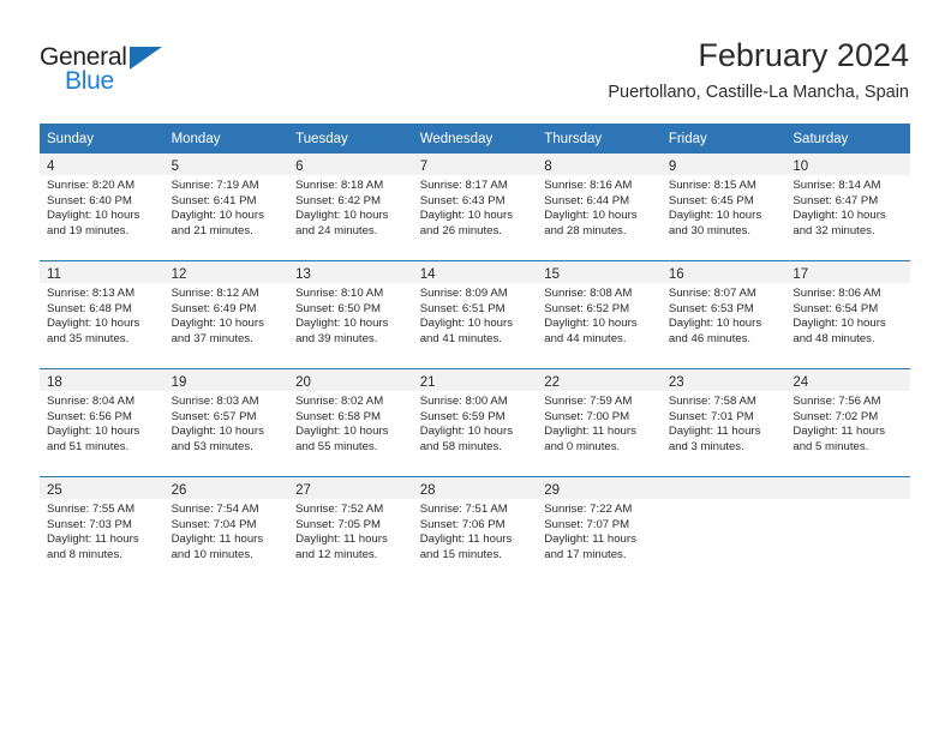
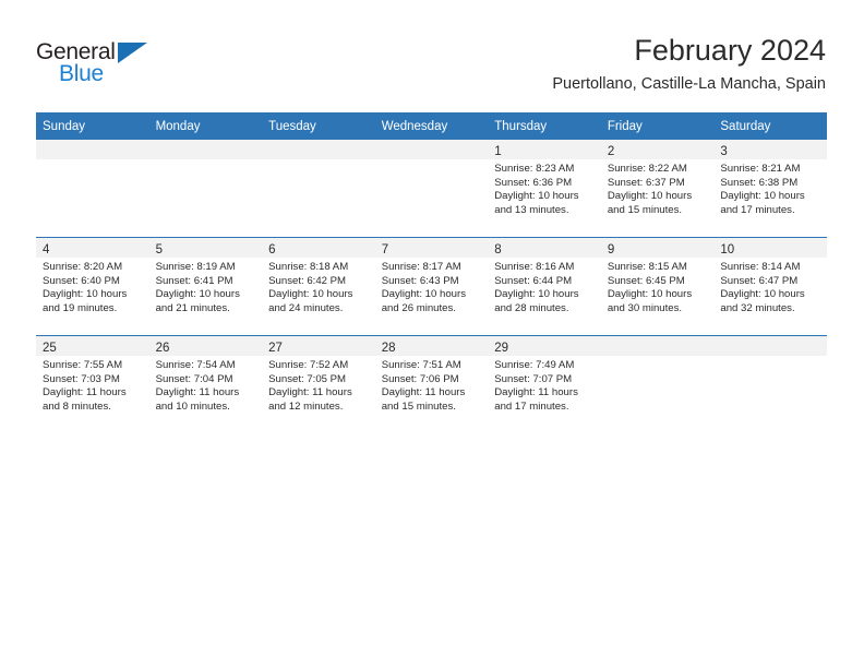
  General
  Blue
  February 2024
  Puertollano, Castille-La Mancha, Spain
  Sunday	Monday	Tuesday	Wednesday	Thursday	Friday	Saturday
+ 				1Sunrise: 8:23 AMSunset: 6:36 PMDaylight: 10 hoursand 13 minutes.	2Sunrise: 8:22 AMSunset: 6:37 PMDaylight: 10 hoursand 15 minutes.	3Sunrise: 8:21 AMSunset: 6:38 PMDaylight: 10 hoursand 17 minutes.
- 4Sunrise: 8:20 AMSunset: 6:40 PMDaylight: 10 hoursand 19 minutes.	5Sunrise: 7:19 AMSunset: 6:41 PMDaylight: 10 hoursand 21 minutes.	6Sunrise: 8:18 AMSunset: 6:42 PMDaylight: 10 hoursand 24 minutes.	7Sunrise: 8:17 AMSunset: 6:43 PMDaylight: 10 hoursand 26 minutes.	8Sunrise: 8:16 AMSunset: 6:44 PMDaylight: 10 hoursand 28 minutes.	9Sunrise: 8:15 AMSunset: 6:45 PMDaylight: 10 hoursand 30 minutes.	10Sunrise: 8:14 AMSunset: 6:47 PMDaylight: 10 hoursand 32 minutes.
+ 4Sunrise: 8:20 AMSunset: 6:40 PMDaylight: 10 hoursand 19 minutes.	5Sunrise: 8:19 AMSunset: 6:41 PMDaylight: 10 hoursand 21 minutes.	6Sunrise: 8:18 AMSunset: 6:42 PMDaylight: 10 hoursand 24 minutes.	7Sunrise: 8:17 AMSunset: 6:43 PMDaylight: 10 hoursand 26 minutes.	8Sunrise: 8:16 AMSunset: 6:44 PMDaylight: 10 hoursand 28 minutes.	9Sunrise: 8:15 AMSunset: 6:45 PMDaylight: 10 hoursand 30 minutes.	10Sunrise: 8:14 AMSunset: 6:47 PMDaylight: 10 hoursand 32 minutes.
- 11Sunrise: 8:13 AMSunset: 6:48 PMDaylight: 10 hoursand 35 minutes.	12Sunrise: 8:12 AMSunset: 6:49 PMDaylight: 10 hoursand 37 minutes.	13Sunrise: 8:10 AMSunset: 6:50 PMDaylight: 10 hoursand 39 minutes.	14Sunrise: 8:09 AMSunset: 6:51 PMDaylight: 10 hoursand 41 minutes.	15Sunrise: 8:08 AMSunset: 6:52 PMDaylight: 10 hoursand 44 minutes.	16Sunrise: 8:07 AMSunset: 6:53 PMDaylight: 10 hoursand 46 minutes.	17Sunrise: 8:06 AMSunset: 6:54 PMDaylight: 10 hoursand 48 minutes.
- 18Sunrise: 8:04 AMSunset: 6:56 PMDaylight: 10 hoursand 51 minutes.	19Sunrise: 8:03 AMSunset: 6:57 PMDaylight: 10 hoursand 53 minutes.	20Sunrise: 8:02 AMSunset: 6:58 PMDaylight: 10 hoursand 55 minutes.	21Sunrise: 8:00 AMSunset: 6:59 PMDaylight: 10 hoursand 58 minutes.	22Sunrise: 7:59 AMSunset: 7:00 PMDaylight: 11 hoursand 0 minutes.	23Sunrise: 7:58 AMSunset: 7:01 PMDaylight: 11 hoursand 3 minutes.	24Sunrise: 7:56 AMSunset: 7:02 PMDaylight: 11 hoursand 5 minutes.
- 25Sunrise: 7:55 AMSunset: 7:03 PMDaylight: 11 hoursand 8 minutes.	26Sunrise: 7:54 AMSunset: 7:04 PMDaylight: 11 hoursand 10 minutes.	27Sunrise: 7:52 AMSunset: 7:05 PMDaylight: 11 hoursand 12 minutes.	28Sunrise: 7:51 AMSunset: 7:06 PMDaylight: 11 hoursand 15 minutes.	29Sunrise: 7:22 AMSunset: 7:07 PMDaylight: 11 hoursand 17 minutes.
+ 25Sunrise: 7:55 AMSunset: 7:03 PMDaylight: 11 hoursand 8 minutes.	26Sunrise: 7:54 AMSunset: 7:04 PMDaylight: 11 hoursand 10 minutes.	27Sunrise: 7:52 AMSunset: 7:05 PMDaylight: 11 hoursand 12 minutes.	28Sunrise: 7:51 AMSunset: 7:06 PMDaylight: 11 hoursand 15 minutes.	29Sunrise: 7:49 AMSunset: 7:07 PMDaylight: 11 hoursand 17 minutes.
